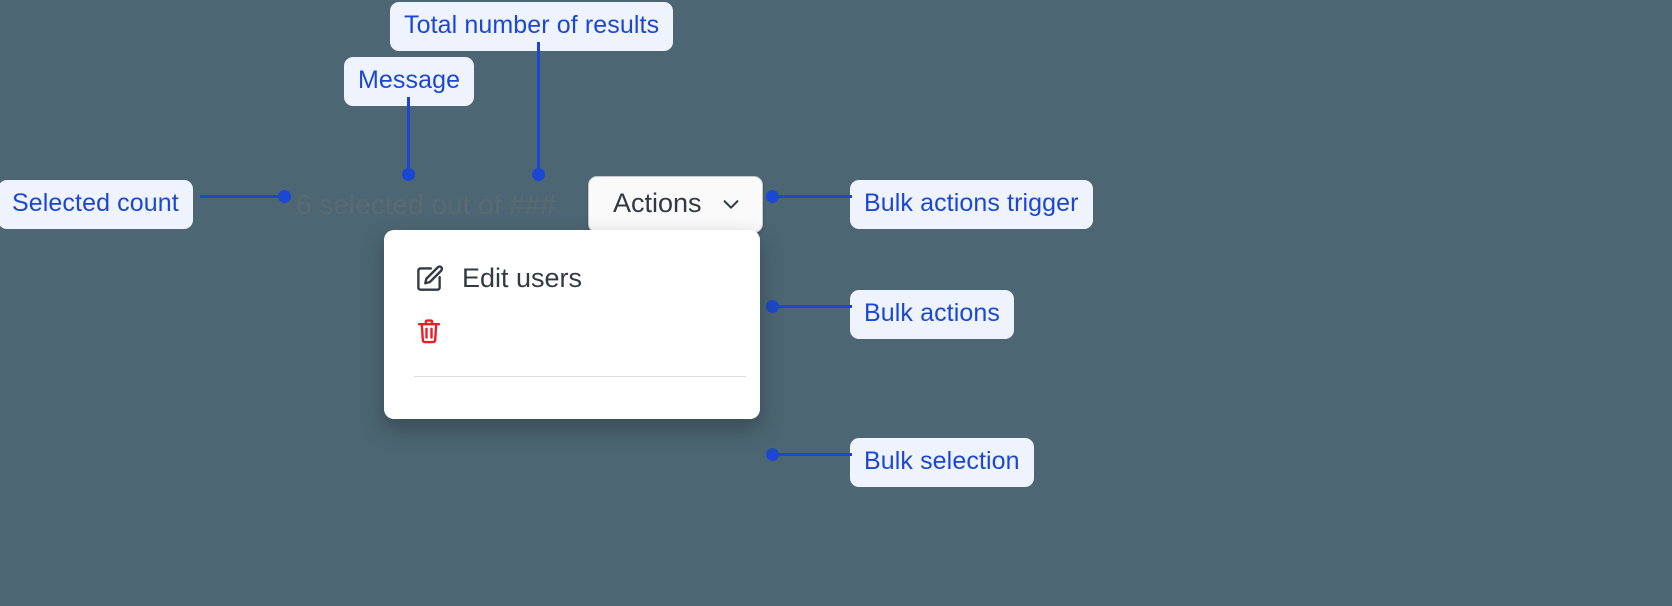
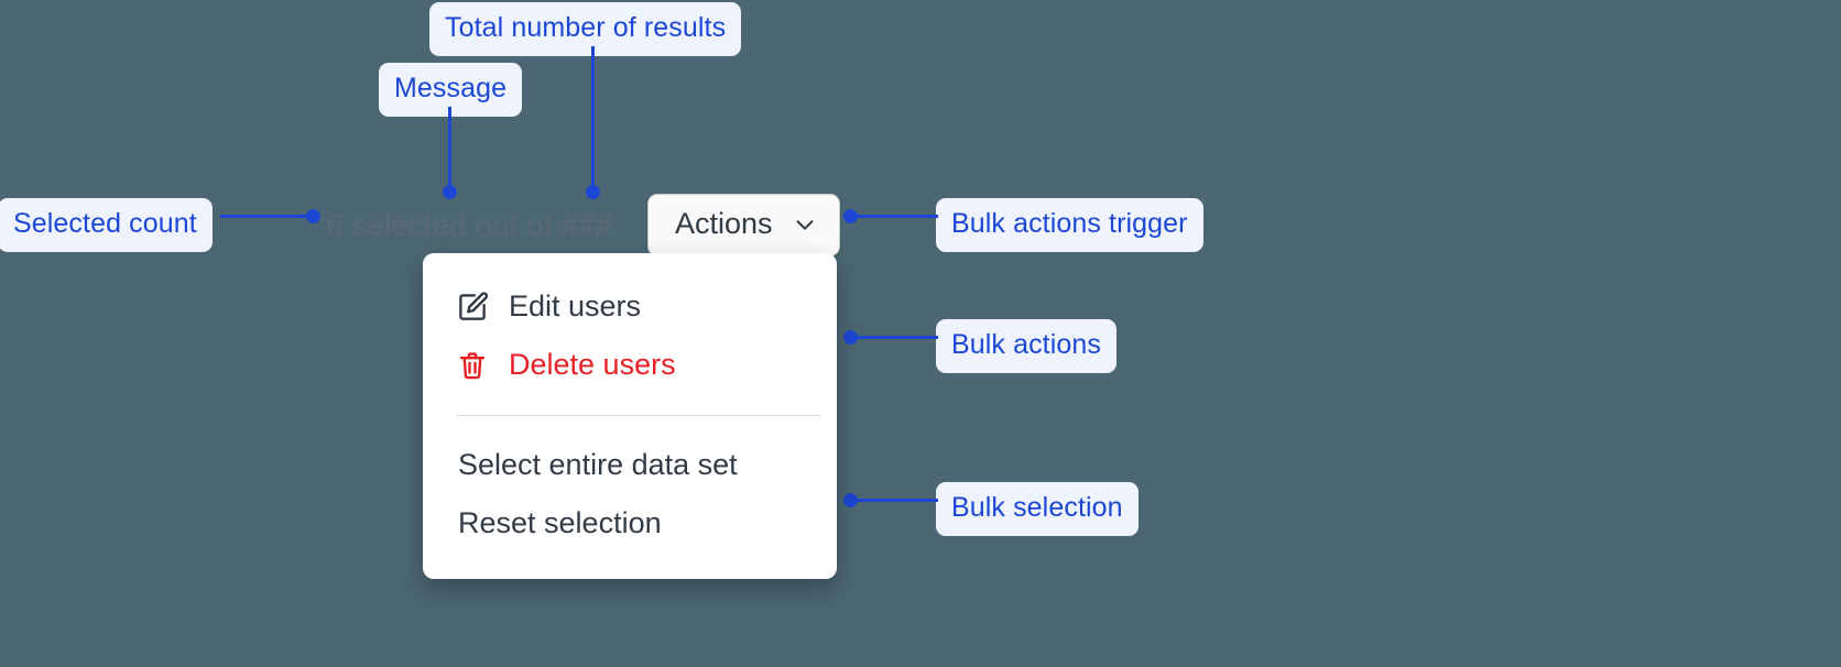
  Total number of results
  Message
  Selected count
  Bulk actions trigger
  Bulk actions
  Bulk selection
  Actions
  Edit users
+ Delete users
+ Select entire data set
+ Reset selection
